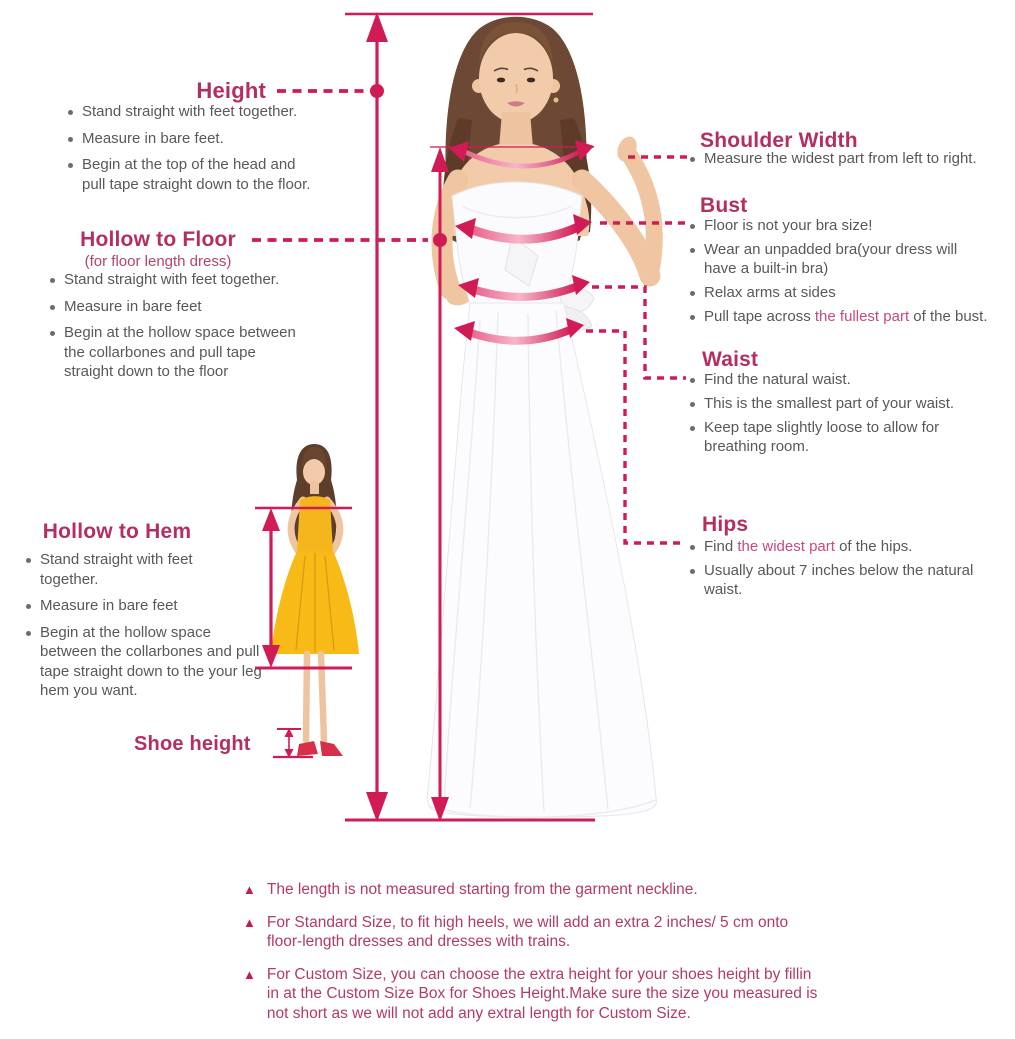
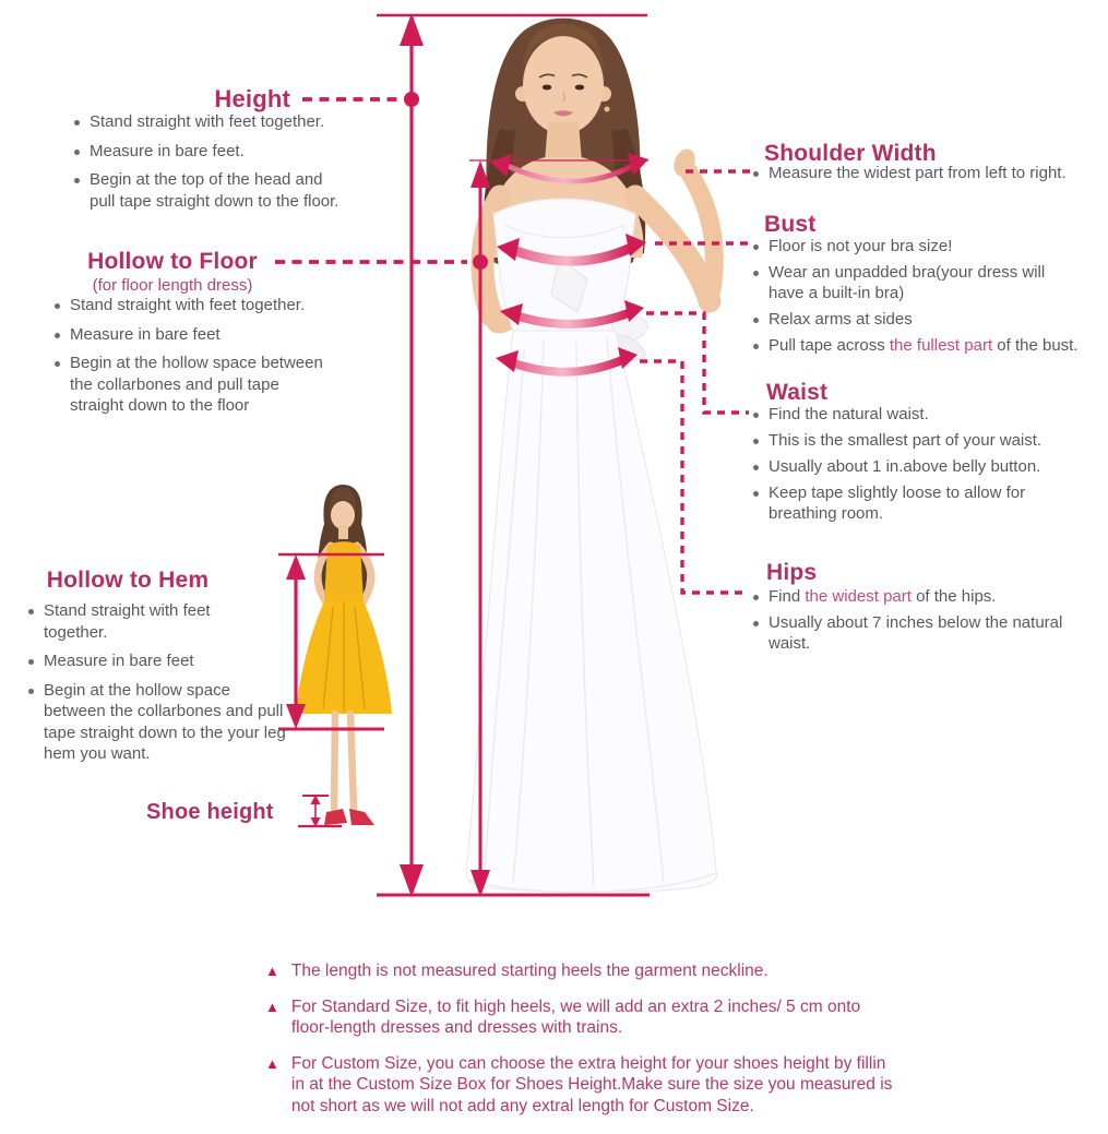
  Height
  Stand straight with feet together.
  Measure in bare feet.
  Begin at the top of the head and
  pull tape straight down to the floor.
  Hollow to Floor
  (for floor length dress)
  Stand straight with feet together.
  Measure in bare feet
  Begin at the hollow space between
  the collarbones and pull tape
  straight down to the floor
  Hollow to Hem
  Stand straight with feet
  together.
  Measure in bare feet
  Begin at the hollow space
  between the collarbones and pull
  tape straight down to the your leg
  hem you want.
  Shoe height
  Shoulder Width
  Measure the widest part from left to right.
  Bust
  Floor is not your bra size!
  Wear an unpadded bra(your dress will
  have a built-in bra)
  Relax arms at sides
  Pull tape across the fullest part of the bust.
  Waist
  Find the natural waist.
  This is the smallest part of your waist.
+ Usually about 1 in.above belly button.
  Keep tape slightly loose to allow for
  breathing room.
  Hips
  Find the widest part of the hips.
  Usually about 7 inches below the natural
  waist.
  ▲
- The length is not measured starting from the garment neckline.
+ The length is not measured starting heels the garment neckline.
  ▲
  For Standard Size, to fit high heels, we will add an extra 2 inches/ 5 cm onto
  floor-length dresses and dresses with trains.
  ▲
  For Custom Size, you can choose the extra height for your shoes height by fillin
  in at the Custom Size Box for Shoes Height.Make sure the size you measured is
  not short as we will not add any extral length for Custom Size.
